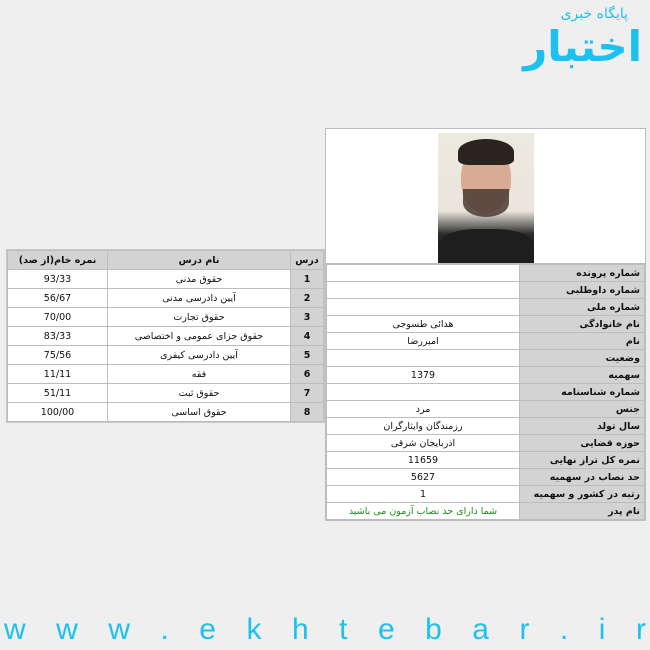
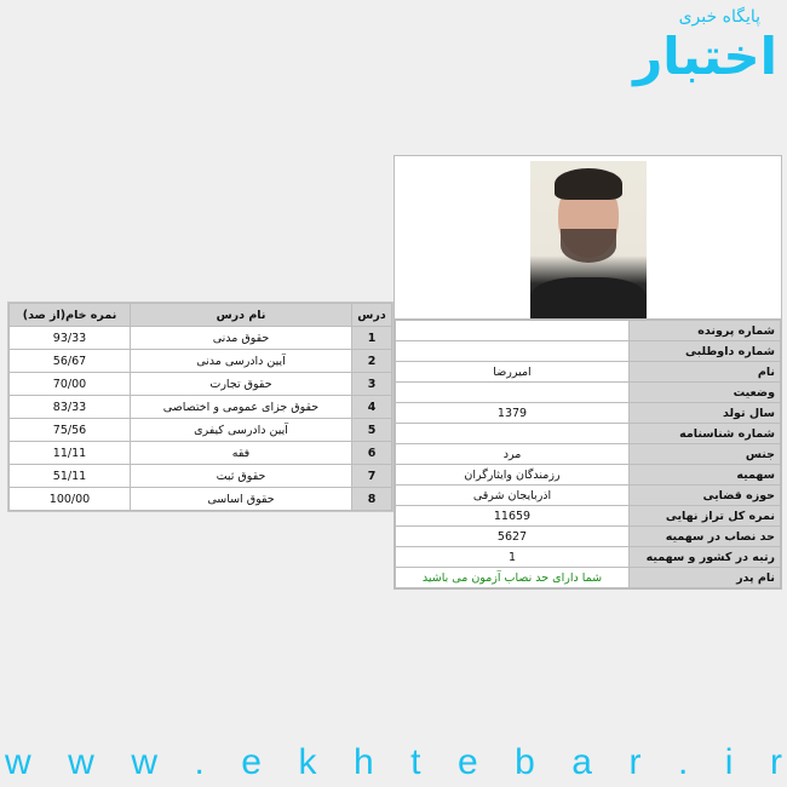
  پایگاه خبری
  اختبار
  شماره پرونده
  شماره داوطلبی
- شماره ملی
- نام خانوادگی	هدائی طسوجی
  نام	امیررضا
  وضعیت
- سهمیه	1379
+ سال تولد	1379
  شماره شناسنامه
  جنس	مرد
- سال تولد	رزمندگان وایثارگران
+ سهمیه	رزمندگان وایثارگران
  حوزه قضایی	اذربایجان شرقی
  نمره کل تراز نهایی	11659
  حد نصاب در سهمیه	5627
  رتبه در کشور و سهمیه	1
  نام پدر	شما دارای حد نصاب آزمون می باشید
  درس	نام درس	نمره خام(از صد)
  1	حقوق مدنی	93/33
  2	آیین دادرسی مدنی	56/67
  3	حقوق تجارت	70/00
  4	حقوق جزای عمومی و اختصاصی	83/33
  5	آیین دادرسی کیفری	75/56
  6	فقه	11/11
  7	حقوق ثبت	51/11
  8	حقوق اساسی	100/00
  w
  w
  w
  .
  e
  k
  h
  t
  e
  b
  a
  r
  .
  i
  r
